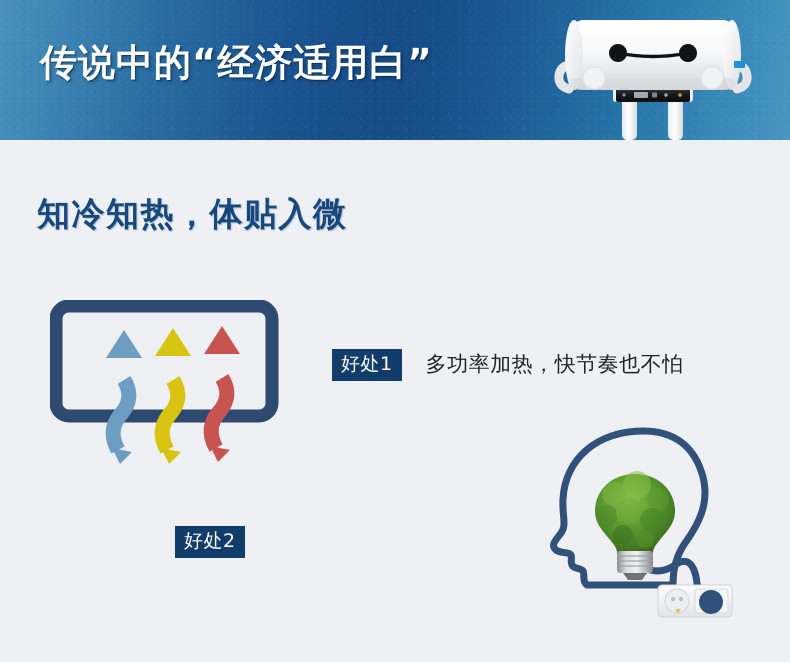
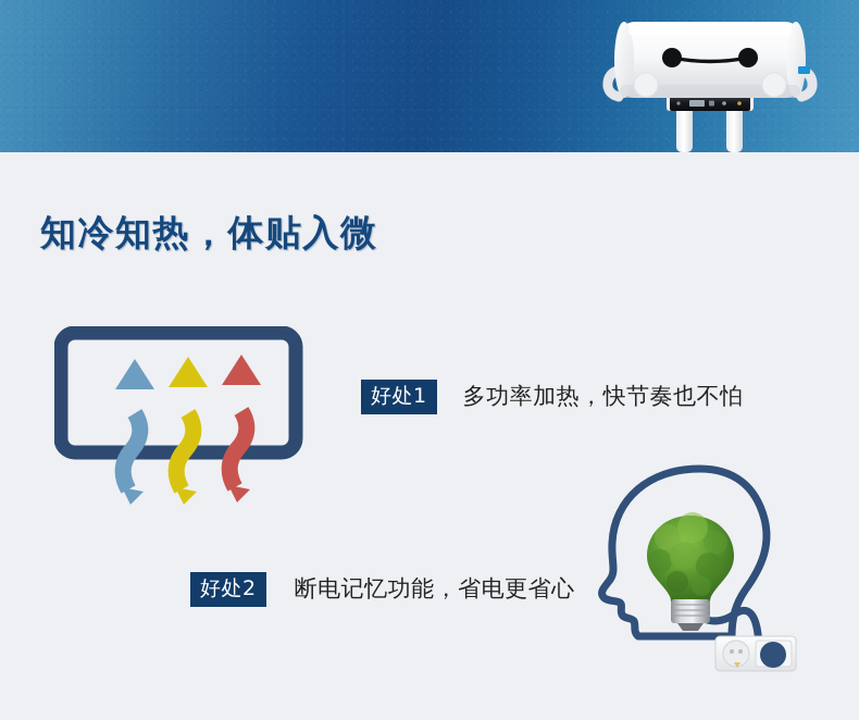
- 传说中的“经济适用白”
  知冷知热，体贴入微
  好处1
  多功率加热，快节奏也不怕
  好处2
+ 断电记忆功能，省电更省心
